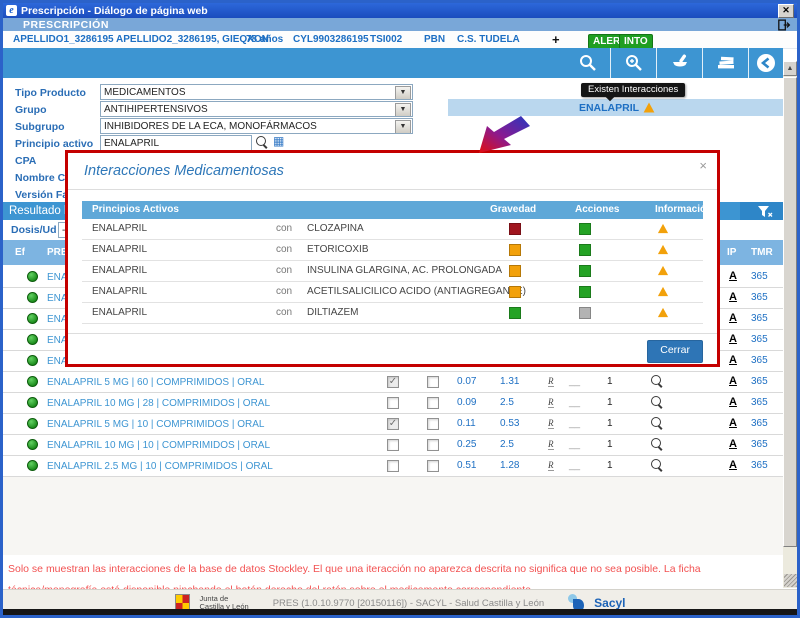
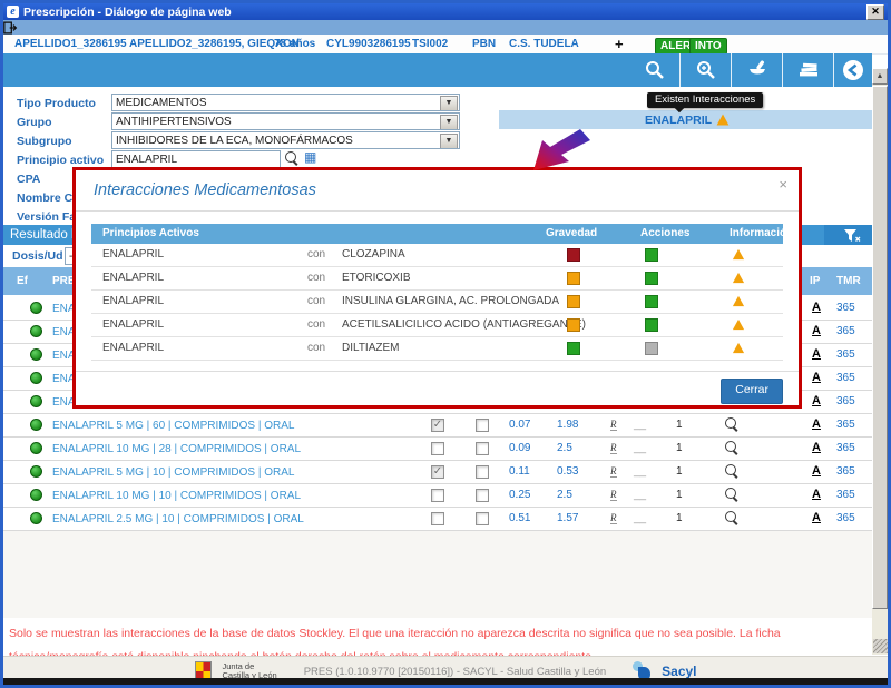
  e
  Prescripción - Diálogo de página web
  ✕
- PRESCRIPCIÓN
  APELLIDO1_3286195 APELLIDO2_3286195, GIEQXON
  78 años
  CYL9903286195
  TSI002
  PBN
  C.S. TUDELA
  +
  ALER
  INTO
  Tipo Producto
  Grupo
  Subgrupo
  Principio activo
  CPA
  Nombre C
  MEDICAMENTOS
  ANTIHIPERTENSIVOS
  INHIBIDORES DE LA ECA, MONOFÁRMACOS
  ENALAPRIL
  ▦
  ENALAPRIL
  Existen Interacciones
  Resultado
  Dosis/Ud
  Ef
  IP
  TMR
  A
  365
  A
  365
  A
  365
  A
  365
  A
  365
  ENALAPRIL 5 MG | 60 | COMPRIMIDOS | ORAL
  0.07
- 1.31
+ 1.98
  R
  __
  1
  A
  365
  ENALAPRIL 10 MG | 28 | COMPRIMIDOS | ORAL
  0.09
  2.5
  R
  __
  1
  A
  365
  ENALAPRIL 5 MG | 10 | COMPRIMIDOS | ORAL
  0.11
  0.53
  R
  __
  1
  A
  365
  ENALAPRIL 10 MG | 10 | COMPRIMIDOS | ORAL
  0.25
  2.5
  R
  __
  1
  A
  365
  ENALAPRIL 2.5 MG | 10 | COMPRIMIDOS | ORAL
  0.51
- 1.28
+ 1.57
  R
  __
  1
  A
  365
  Interacciones Medicamentosas
  ×
  Principios Activos
  Gravedad
  Acciones
  Información
  ENALAPRIL
  con
  CLOZAPINA
  ENALAPRIL
  con
  ETORICOXIB
  ENALAPRIL
  con
  INSULINA GLARGINA, AC. PROLONGADA
  ENALAPRIL
  con
  ACETILSALICILICO ACIDO (ANTIAGREGAN)
  ENALAPRIL
  con
  DILTIAZEM
  Cerrar
  Junta de
  Castilla y León
  PRES (1.0.10.9770 [20150116]) - SACYL - Salud Castilla y León
  Sacyl
